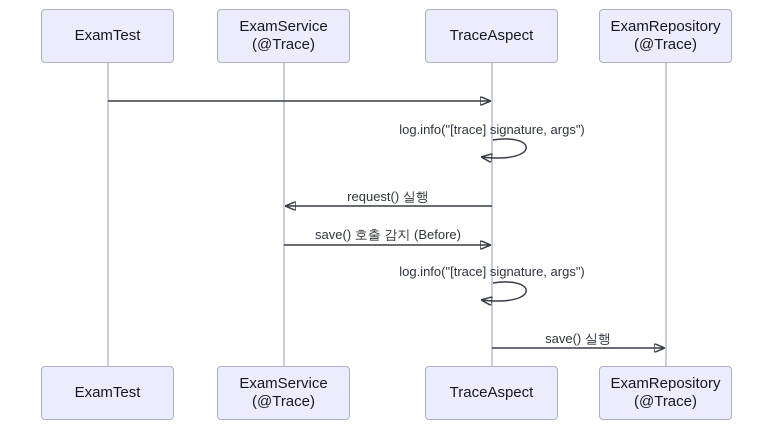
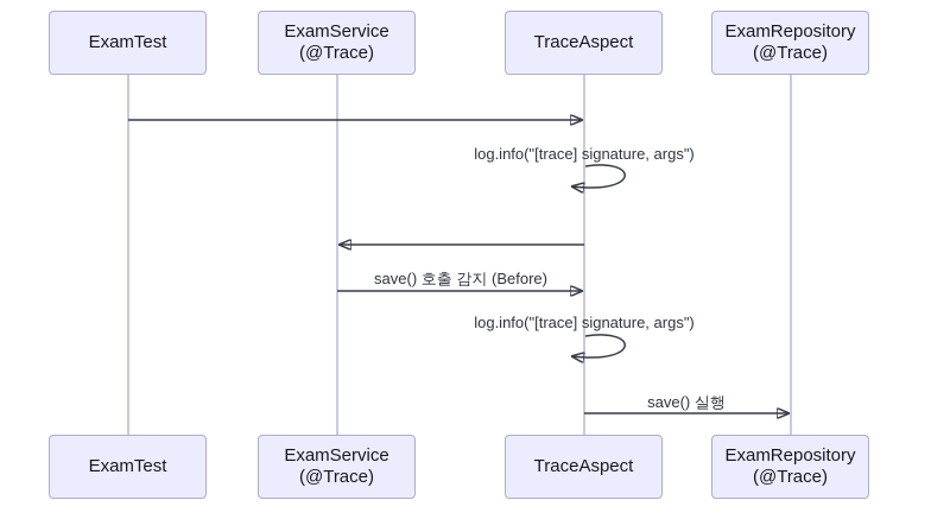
  ExamTest
  ExamService
  (@Trace)
  TraceAspect
  ExamRepository
  (@Trace)
  ExamTest
  ExamService
  (@Trace)
  TraceAspect
  ExamRepository
  (@Trace)
  log.info("[trace] signature, args")
- request() 실행
  save() 호출 감지 (Before)
  log.info("[trace] signature, args")
  save() 실행
